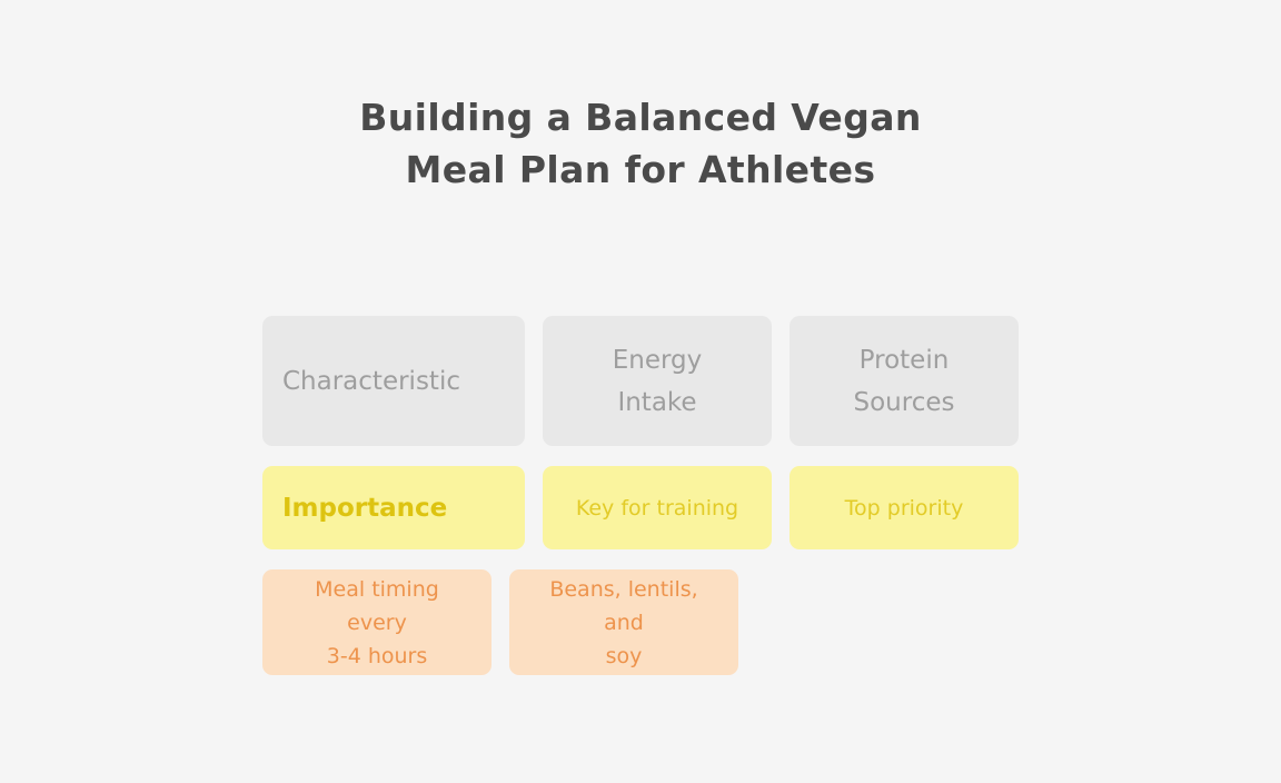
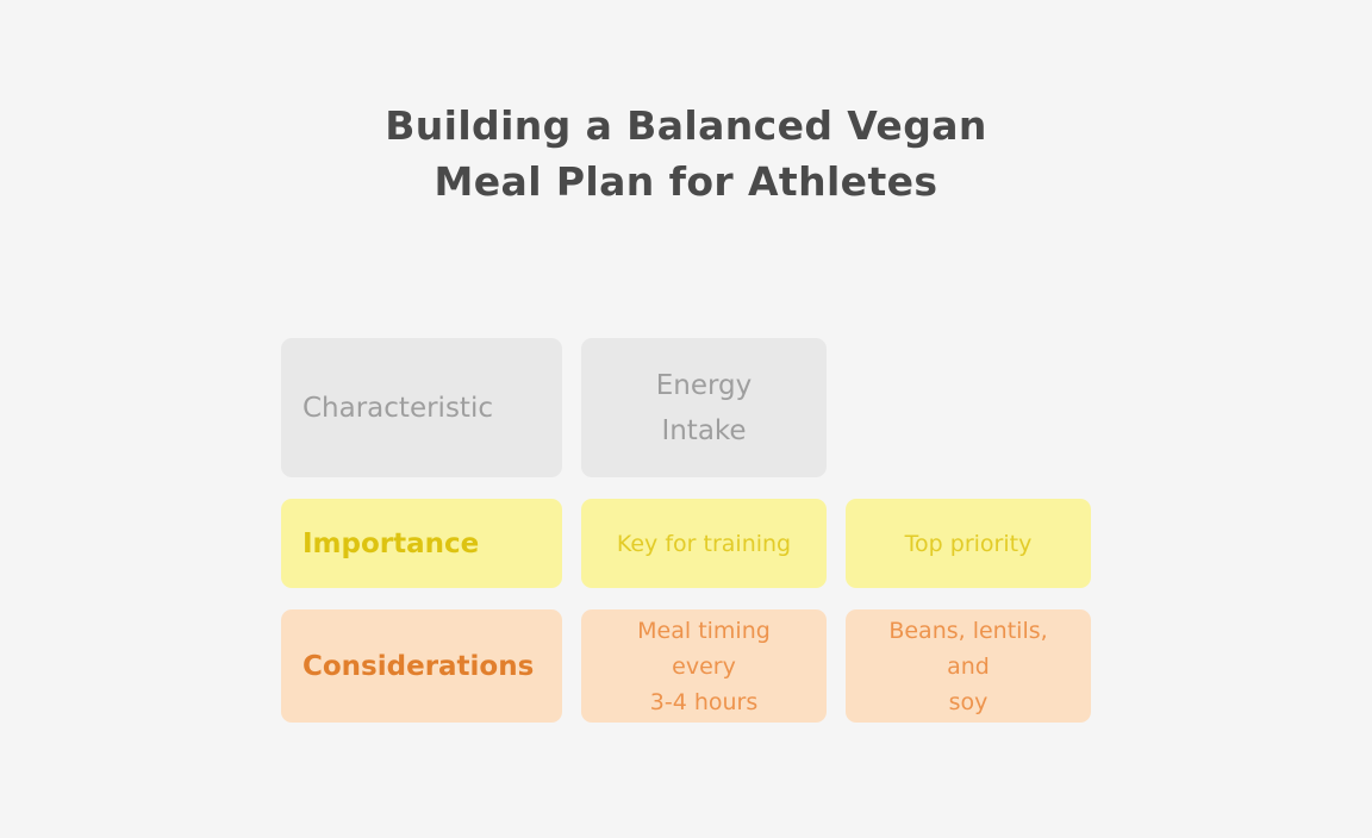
  Building a Balanced Vegan
  Meal Plan for Athletes
  Characteristic
  Energy
  Intake
- Protein
- Sources
  Importance
  Key for training
  Top priority
+ Considerations
  Meal timing every
  3-4 hours
  Beans, lentils, and
  soy
